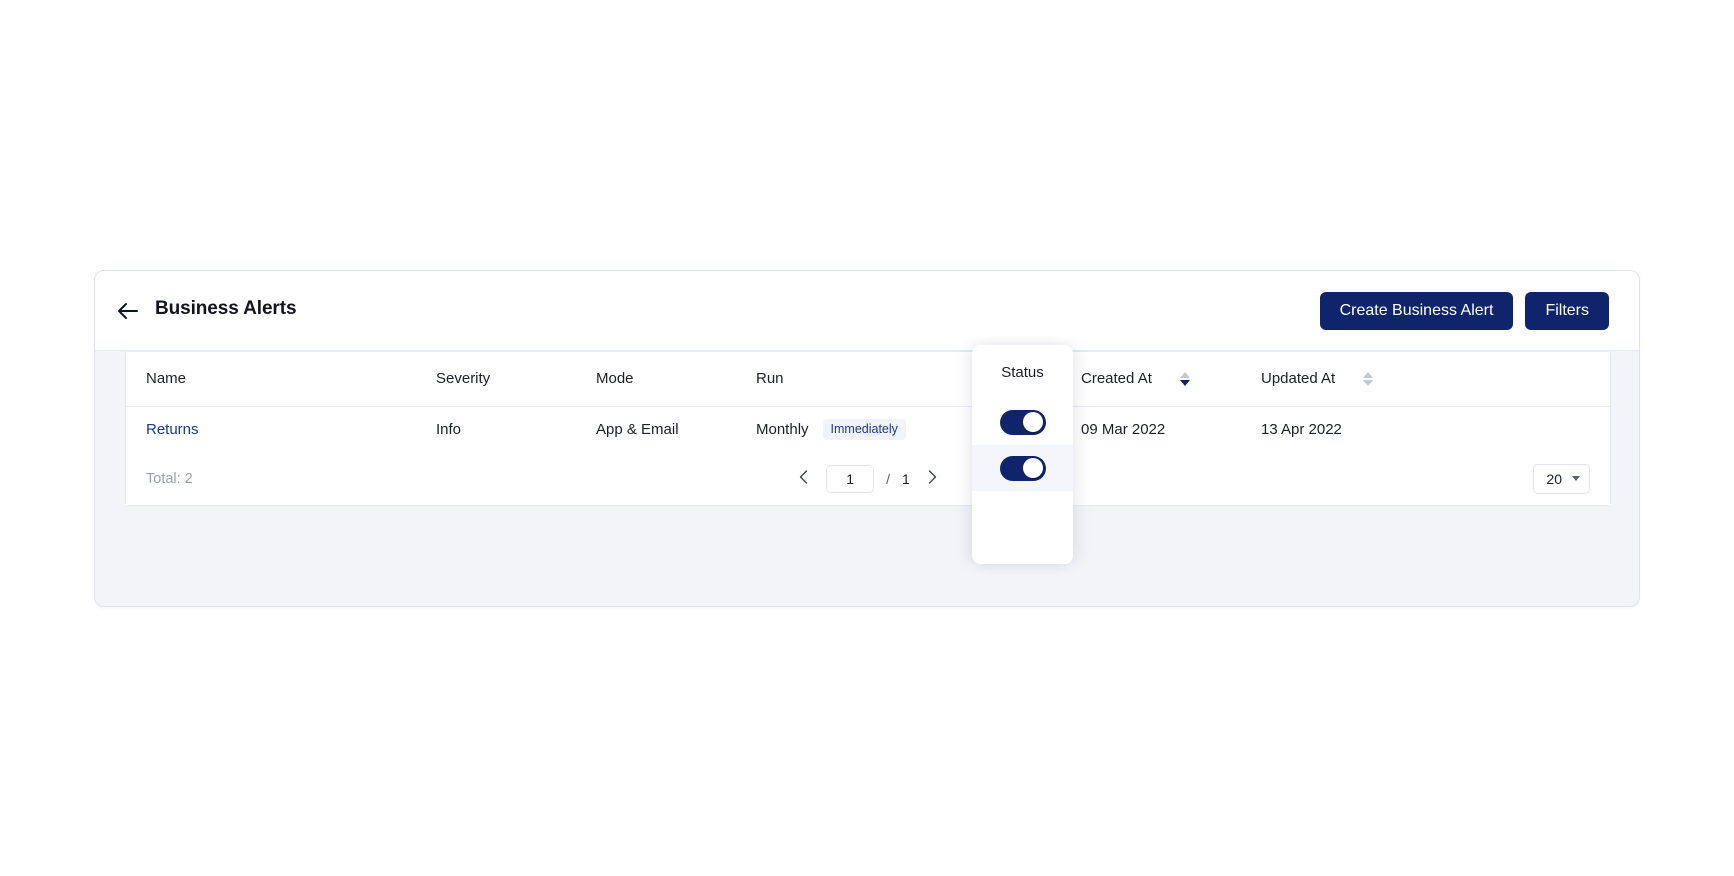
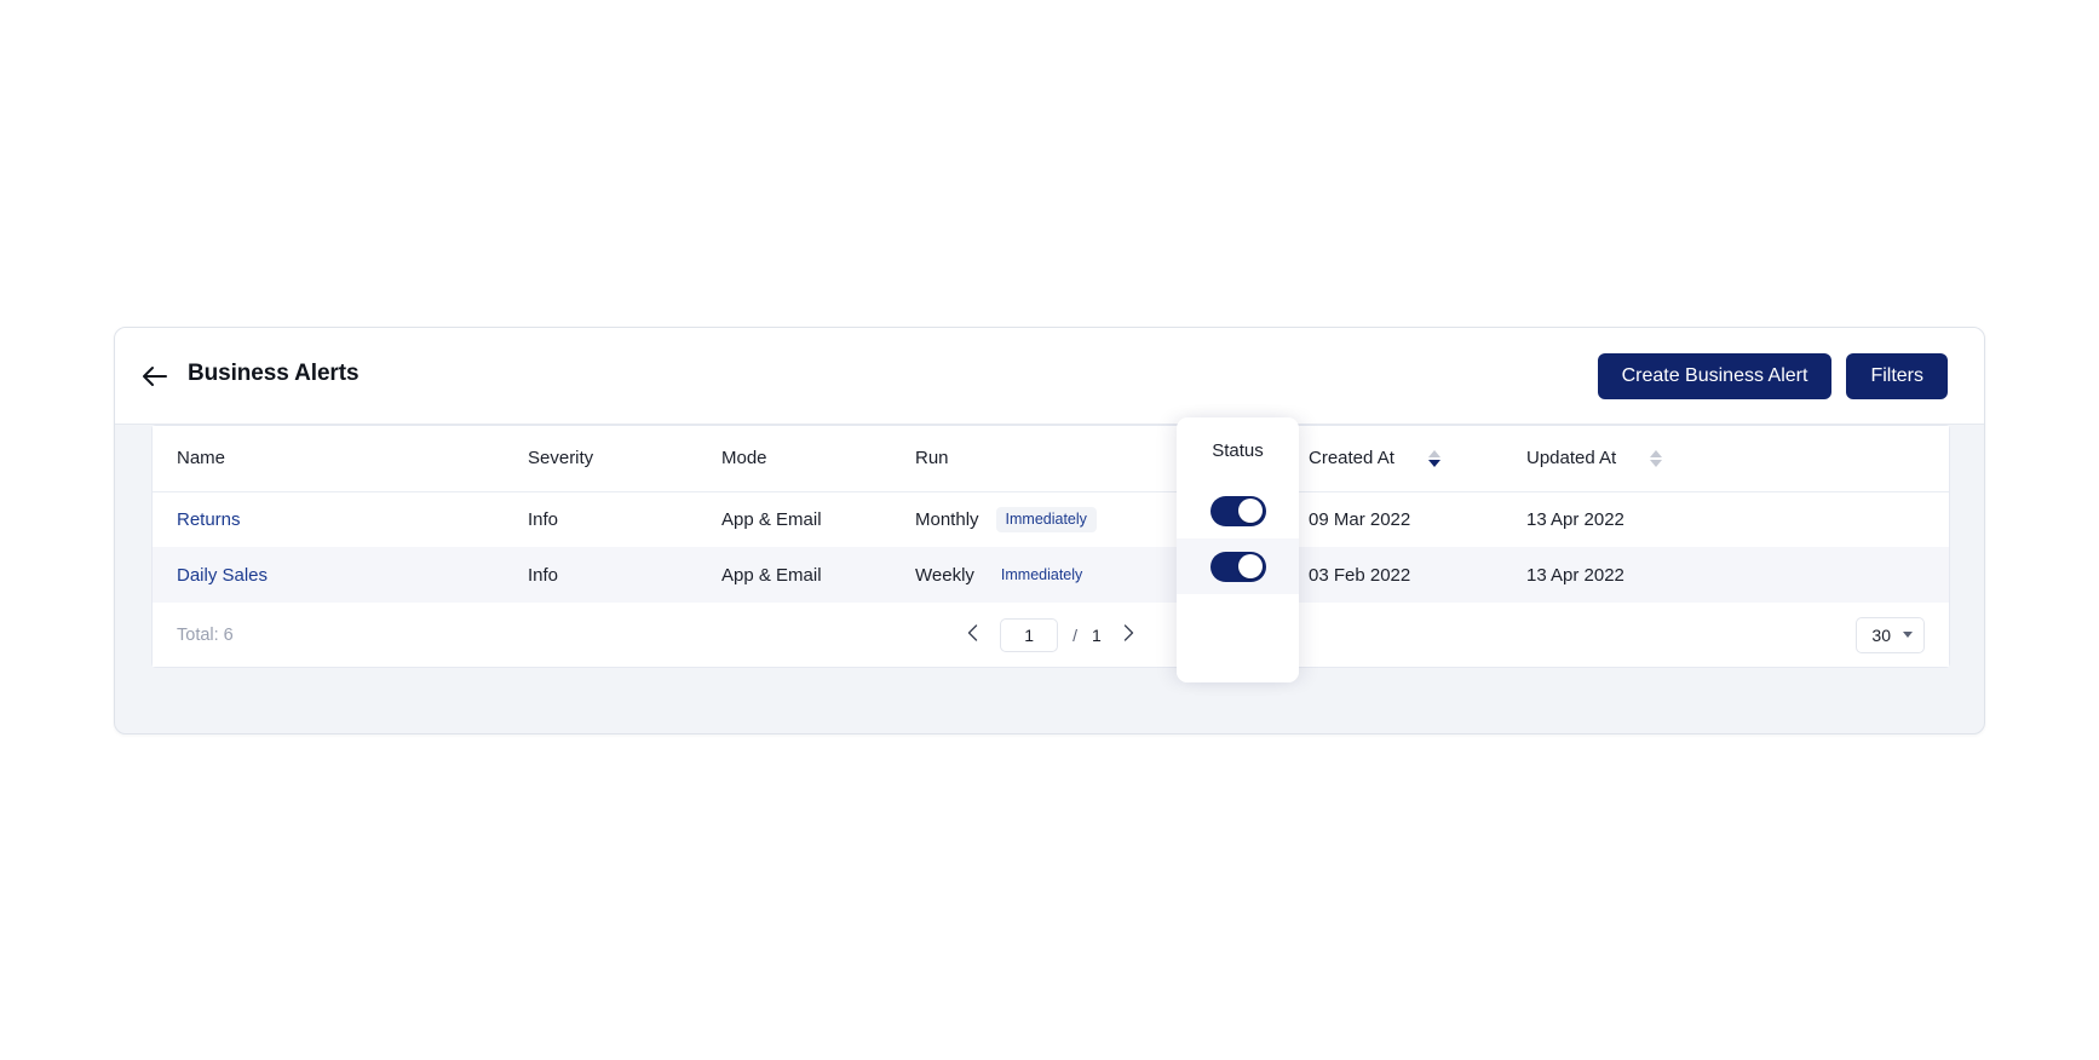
  Business Alerts
  Create Business Alert
  Filters
  Name	Severity	Mode	Run		Created At	Updated At
  Returns	Info	App & Email	Monthly Immediately		09 Mar 2022	13 Apr 2022
+ Daily Sales	Info	App & Email	Weekly Immediately		03 Feb 2022	13 Apr 2022
- Total: 2
+ Total: 6
  1
  /
  1
- 20
+ 30
  Status
